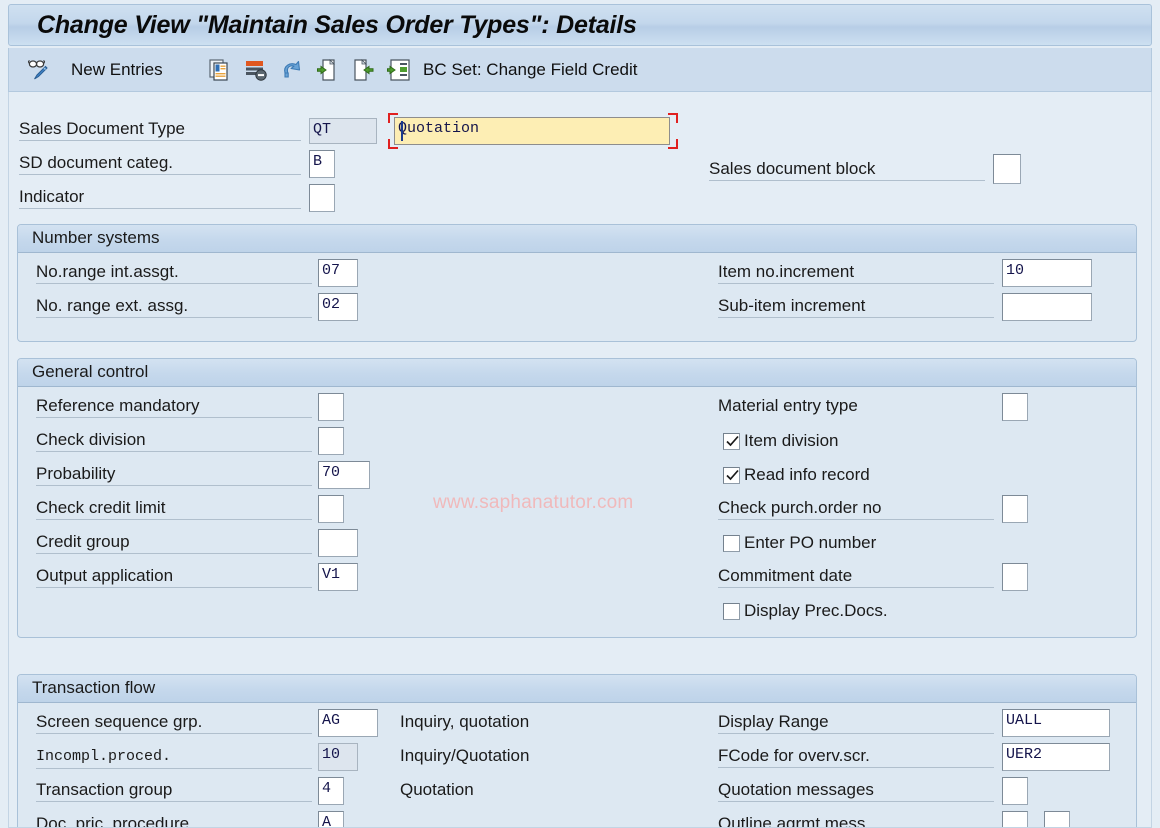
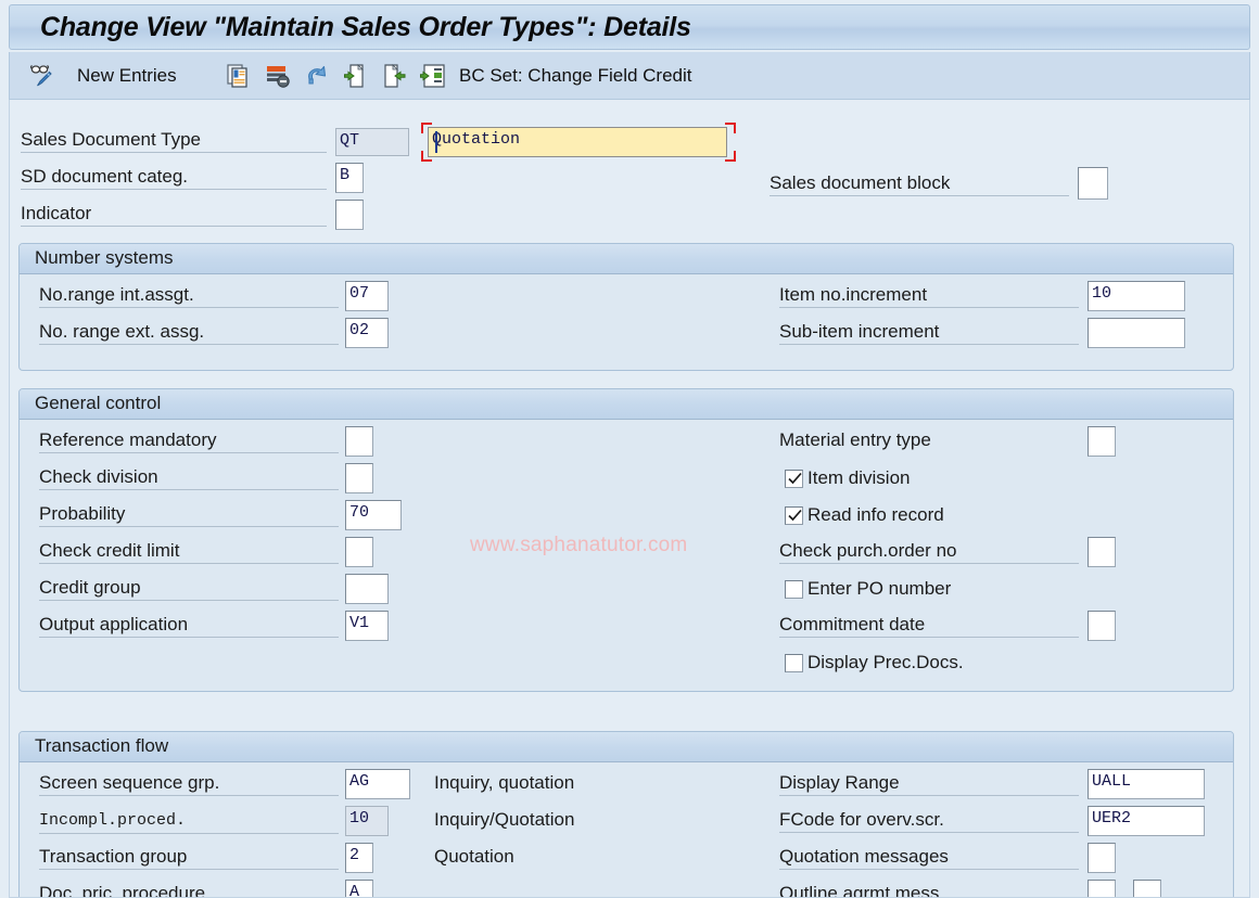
  Change View "Maintain Sales Order Types": Details
  New Entries
  BC Set: Change Field Credit
  Sales Document Type
  QT
  uotation
  Sales document block
  SD document categ.
  B
  Indicator
  Number systems
  No.range int.assgt.
  07
  No. range ext. assg.
  02
  Item no.increment
  10
  Sub-item increment
  General control
  Reference mandatory
  Check division
  Probability
  70
  Check credit limit
  Credit group
  Output application
  V1
  Material entry type
  Item division
  Read info record
  Check purch.order no
  Enter PO number
  Commitment date
  Display Prec.Docs.
  Transaction flow
  Screen sequence grp.
  AG
  Inquiry, quotation
  Display Range
  UALL
  Incompl.proced.
  10
  Inquiry/Quotation
  FCode for overv.scr.
  UER2
  Transaction group
- 4
+ 2
  Quotation
  Quotation messages
  Doc. pric. procedure
  A
  Outline agrmt mess.
  www.saphanatutor.com
